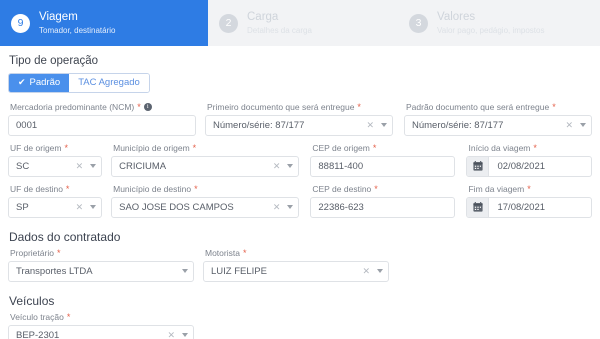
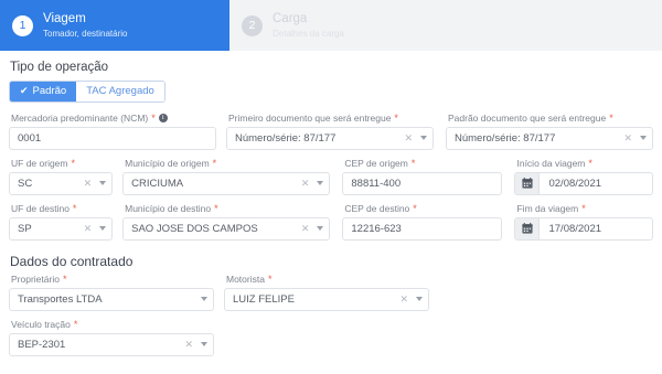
- 9
+ 1
  Viagem
  Tomador, destinatário
  2
  Carga
- 3
- Valores
  Tipo de operação
  ✔
  Padrão
  TAC Agregado
  Mercadoria predominante (NCM)
  *
  0001
  Primeiro documento que será entregue
  *
  Número/série: 87/177
  ✕
  Padrão documento que será entregue
  *
  Número/série: 87/177
  ✕
  UF de origem
  *
  SC
  ✕
  Município de origem
  *
  CRICIUMA
  ✕
  CEP de origem
  *
  88811-400
  Início da viagem
  *
  02/08/2021
  UF de destino
  *
  SP
  ✕
  Município de destino
  *
  SAO JOSE DOS CAMPOS
  ✕
  CEP de destino
  *
- 22386-623
+ 12216-623
  Fim da viagem
  *
  17/08/2021
  Dados do contratado
  Proprietário
  *
  Transportes LTDA
  Motorista
  *
  LUIZ FELIPE
  ✕
- Veículos
  Veículo tração
  *
  BEP-2301
  ✕
